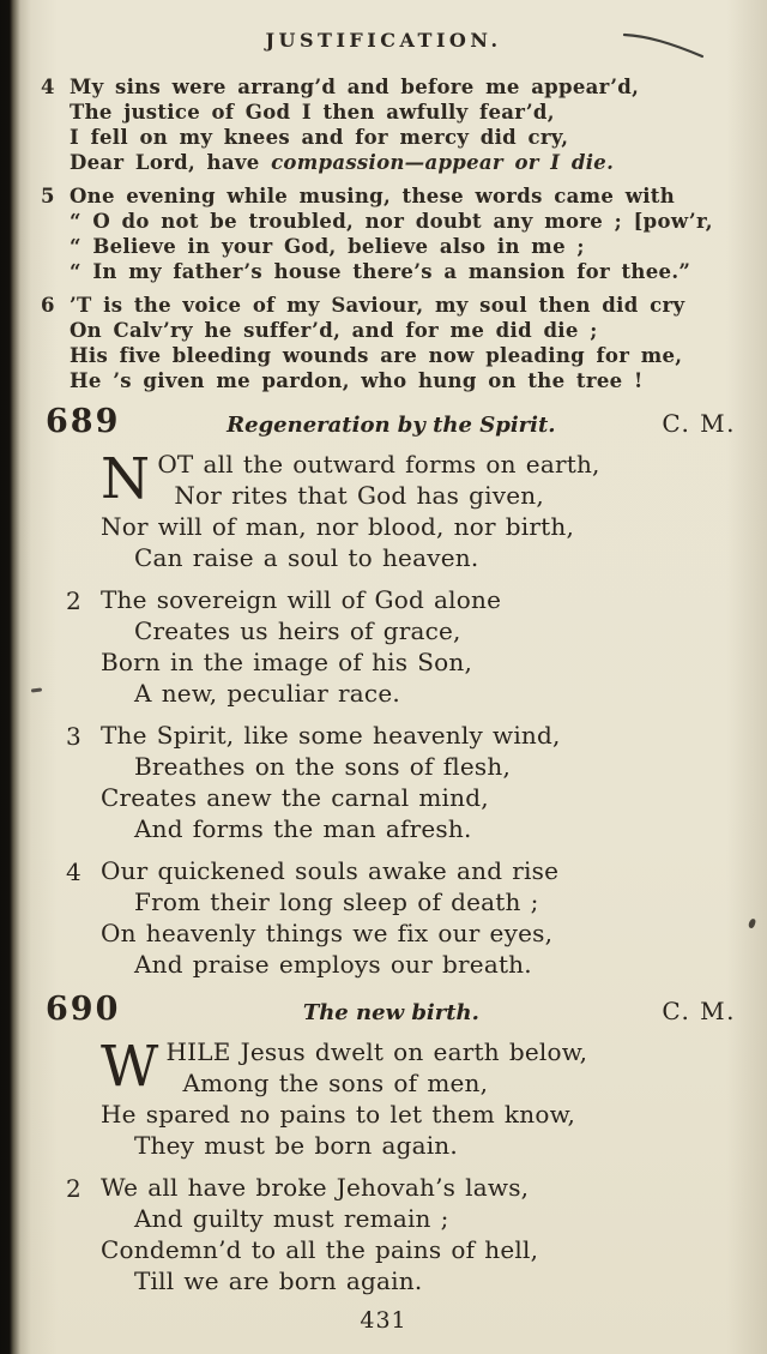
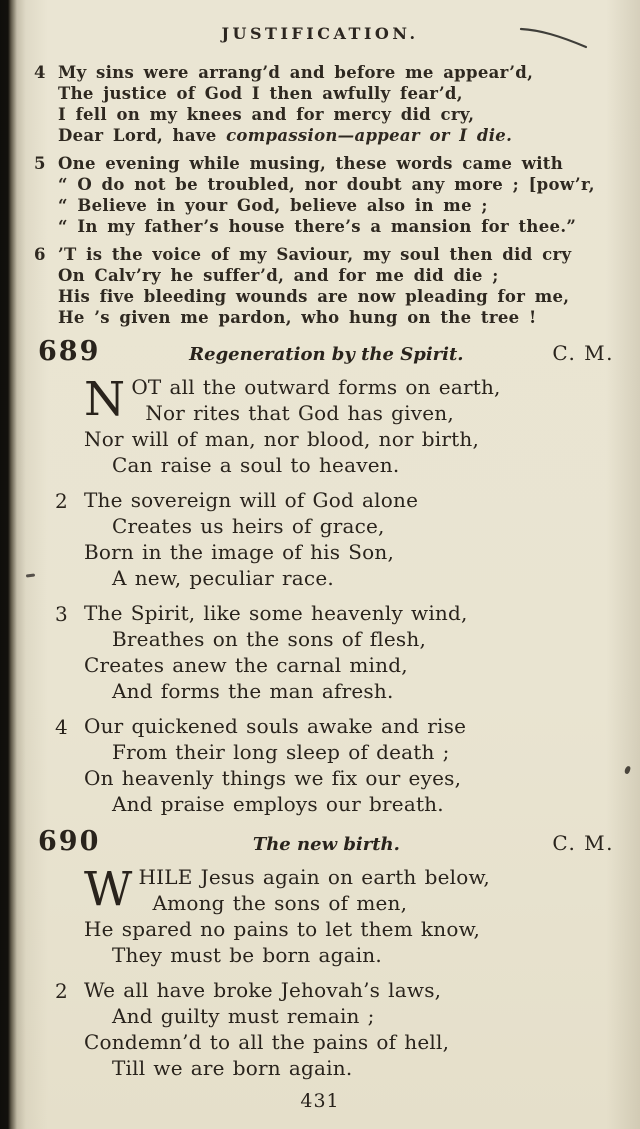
  JUSTIFICATION.
  4
  My sins were arrang’d and before me appear’d,
  The justice of God I then awfully fear’d,
  I fell on my knees and for mercy did cry,
  Dear Lord, have compassion—appear or I die.
  5
  One evening while musing, these words came with
  “ O do not be troubled, nor doubt any more ; [pow’r,
  “ Believe in your God, believe also in me ;
  “ In my father’s house there’s a mansion for thee.”
  6
  ’T is the voice of my Saviour, my soul then did cry
  On Calv’ry he suffer’d, and for me did die ;
  His five bleeding wounds are now pleading for me,
  He ’s given me pardon, who hung on the tree !
  689
  Regeneration by the Spirit.
  C. M.
  N
  OT all the outward forms on earth,
  Nor rites that God has given,
  Nor will of man, nor blood, nor birth,
  Can raise a soul to heaven.
  2
  The sovereign will of God alone
  Creates us heirs of grace,
  Born in the image of his Son,
  A new, peculiar race.
  3
  The Spirit, like some heavenly wind,
  Breathes on the sons of flesh,
  Creates anew the carnal mind,
  And forms the man afresh.
  4
  Our quickened souls awake and rise
  From their long sleep of death ;
  On heavenly things we fix our eyes,
  And praise employs our breath.
  690
  The new birth.
  C. M.
  W
- HILE Jesus dwelt on earth below,
+ HILE Jesus again on earth below,
  Among the sons of men,
  He spared no pains to let them know,
  They must be born again.
  2
  We all have broke Jehovah’s laws,
  And guilty must remain ;
  Condemn’d to all the pains of hell,
  Till we are born again.
  431
